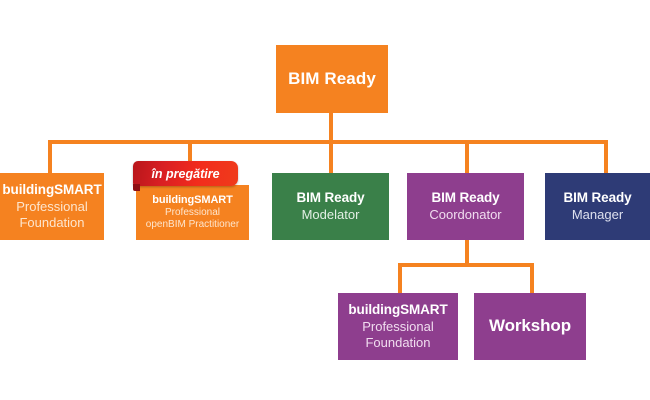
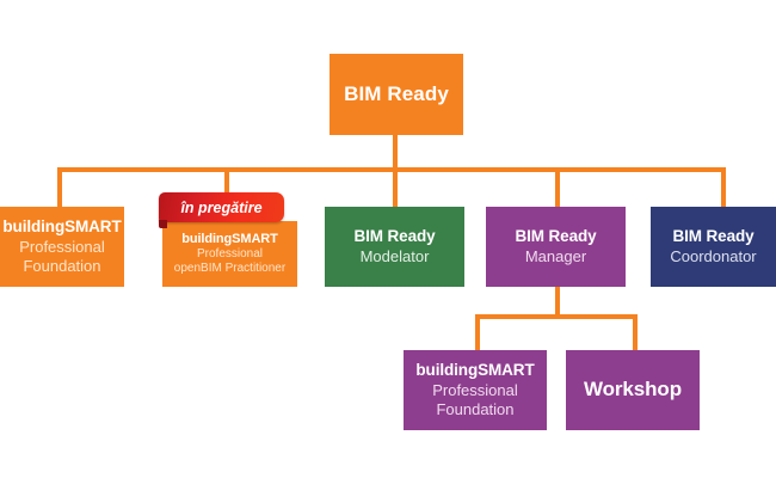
  BIM Ready
  buildingSMART
  Professional
  Foundation
  buildingSMART
  Professional
  openBIM Practitioner
  în pregătire
  BIM Ready
  Modelator
  BIM Ready
- Coordonator
+ Manager
  BIM Ready
- Manager
+ Coordonator
  buildingSMART
  Professional
  Foundation
  Workshop
